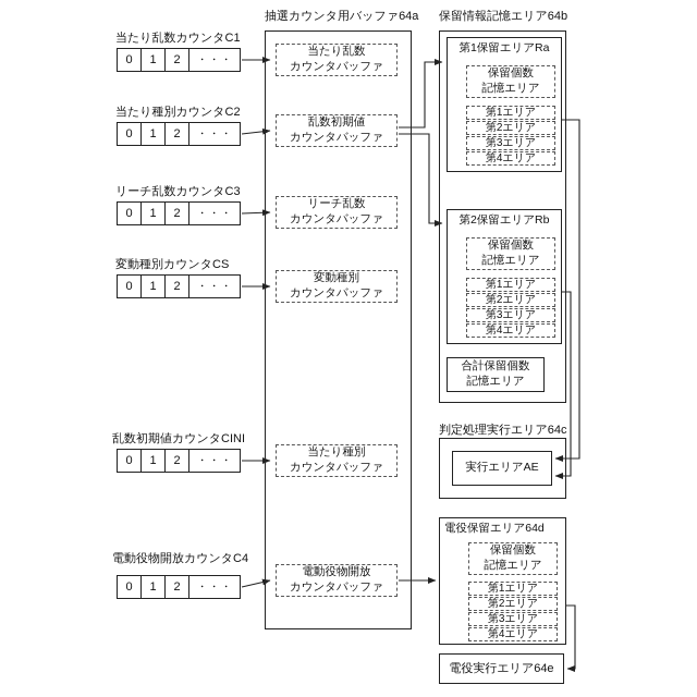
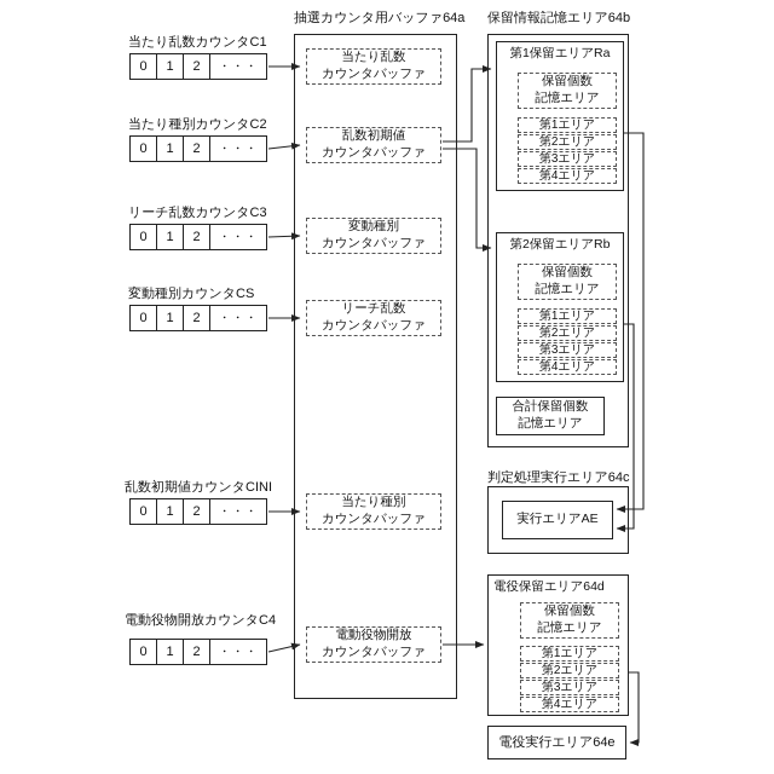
  抽選カウンタ用バッファ64
  保留情報記憶エリア64b
  当たり乱数カウンタC1
  0
  1
  2
  ・・・
  当たり種別カウンタC2
  0
  1
  2
  ・・・
  リーチ乱数カウンタC3
  0
  1
  2
  ・・・
  変動種別カウンタCS
  0
  1
  2
  ・・・
  乱数初期値カウンタCINI
  0
  1
  2
  ・・・
  電動役物開放カウンタC4
  0
  1
  2
  ・・・
  当たり乱数
  カウンタバッファ
  乱数初期値
  カウンタバッファ
- リーチ乱数
+ 変動種別
  カウンタバッファ
- 変動種別
+ リーチ乱数
  カウンタバッファ
  当たり種別
  カウンタバッファ
  電動役物開放
  カウンタバッファ
  第1保留エリアRa
  保留個数
  記憶エリア
  第1エリア
  第2エリア
  第3エリア
  第4エリア
  第2保留エリアRb
  保留個数
  記憶エリア
  第1エリア
  第2エリア
  第3エリア
  第4エリア
  合計保留個数
  記憶エリア
  判定処理実行エリア64c
  実行エリアAE
  電役保留エリア64d
  保留個数
  記憶エリア
  第1エリア
  第2エリア
  第3エリア
  第4エリア
  電役実行エリア64e
